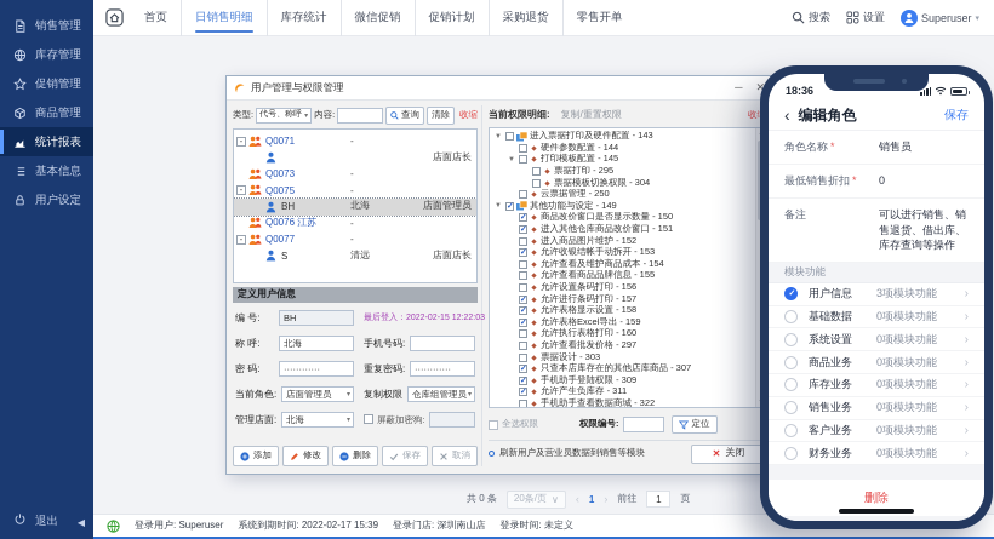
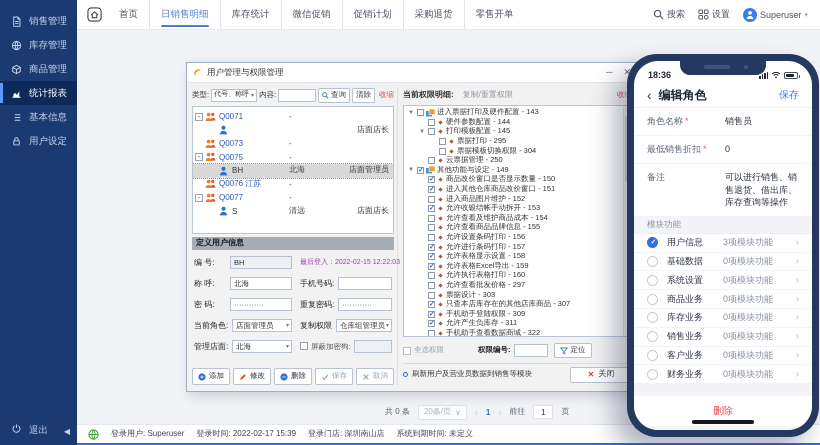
  销售管理
  库存管理
- 促销管理
  商品管理
  统计报表
  基本信息
  用户设定
  退出
  ◀
  首页
  日销售明细
  库存统计
  微信促销
  促销计划
  采购退货
  零售开单
  搜索
  设置
  Superuser
  用户管理与权限管理
  ─
  ✕
  类型:
  内容:
  查询
  清除
  收缩
  Q0071
  -
  店面店长
  Q0073
  -
  Q0075
  -
  BH
  北海
  店面管理员
  Q0076 江苏
  -
  Q0077
  -
  S
  清远
  店面店长
  定义用户信息
  编 号:
  BH
  称 呼:
  北海
  手机号码:
  密 码:
  ············
  重复密码:
  ············
  当前角色:
  店面管理员
  复制权限
  仓库组管理员
  管理店面:
  北海
  屏蔽加密狗:
  添加
  修改
  删除
  保存
  取消
  当前权限明细:
  复制/重置权限
  进入票据打印及硬件配置 - 143
  硬件参数配置 - 144
  打印模板配置 - 145
  票据打印 - 295
  票据模板切换权限 - 304
  云票据管理 - 250
  其他功能与设定 - 149
  商品改价窗口是否显示数量 - 150
  进入其他仓库商品改价窗口 - 151
  进入商品图片维护 - 152
  允许收银结帐手动拆开 - 153
  允许查看及维护商品成本 - 154
  允许查看商品品牌信息 - 155
  允许设置条码打印 - 156
  允许进行条码打印 - 157
  允许表格显示设置 - 158
  允许表格Excel导出 - 159
  允许执行表格打印 - 160
  允许查看批发价格 - 297
  票据设计 - 303
  只查本店库存在的其他店库商品 - 307
  手机助手登陆权限 - 309
  允许产生负库存 - 311
  手机助手查看数据商城 - 322
  全选权限
  权限编号:
  定位
  刷新用户及营业员数据到销售等模块
  ✕
  关闭
  共 0 条
  20条/页
  ∨
  ‹
  1
  ›
  前往
  1
  页
  登录用户: Superuser
- 系统到期时间: 2022-02-17 15:39
+ 登录时间: 2022-02-17 15:39
  登录门店: 深圳南山店
- 登录时间: 未定义
+ 系统到期时间: 未定义
  18:36
  ‹
  编辑角色
  保存
  角色名称 *
  销售员
  最低销售折扣 *
  0
  备注
  可以进行销售、销售退货、借出库、库存查询等操作
  模块功能
  用户信息
  3项模块功能
  ›
  基础数据
  0项模块功能
  ›
  系统设置
  0项模块功能
  ›
  商品业务
  0项模块功能
  ›
  库存业务
  0项模块功能
  ›
  销售业务
  0项模块功能
  ›
  客户业务
  0项模块功能
  ›
  财务业务
  0项模块功能
  ›
  删除
